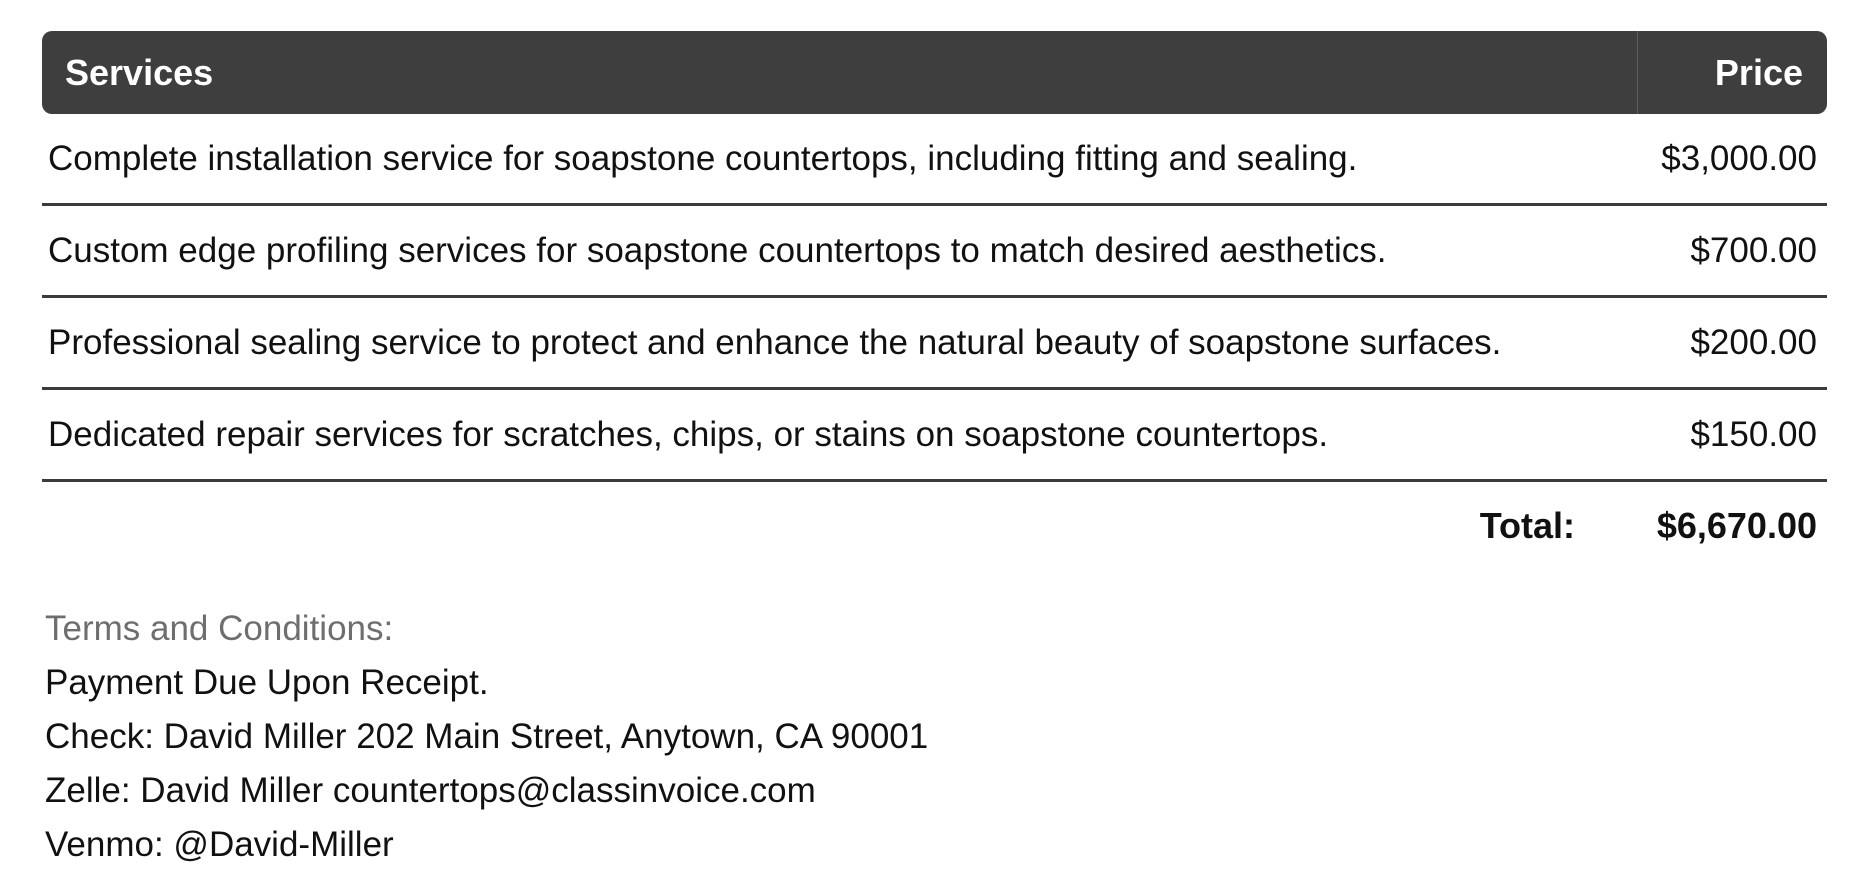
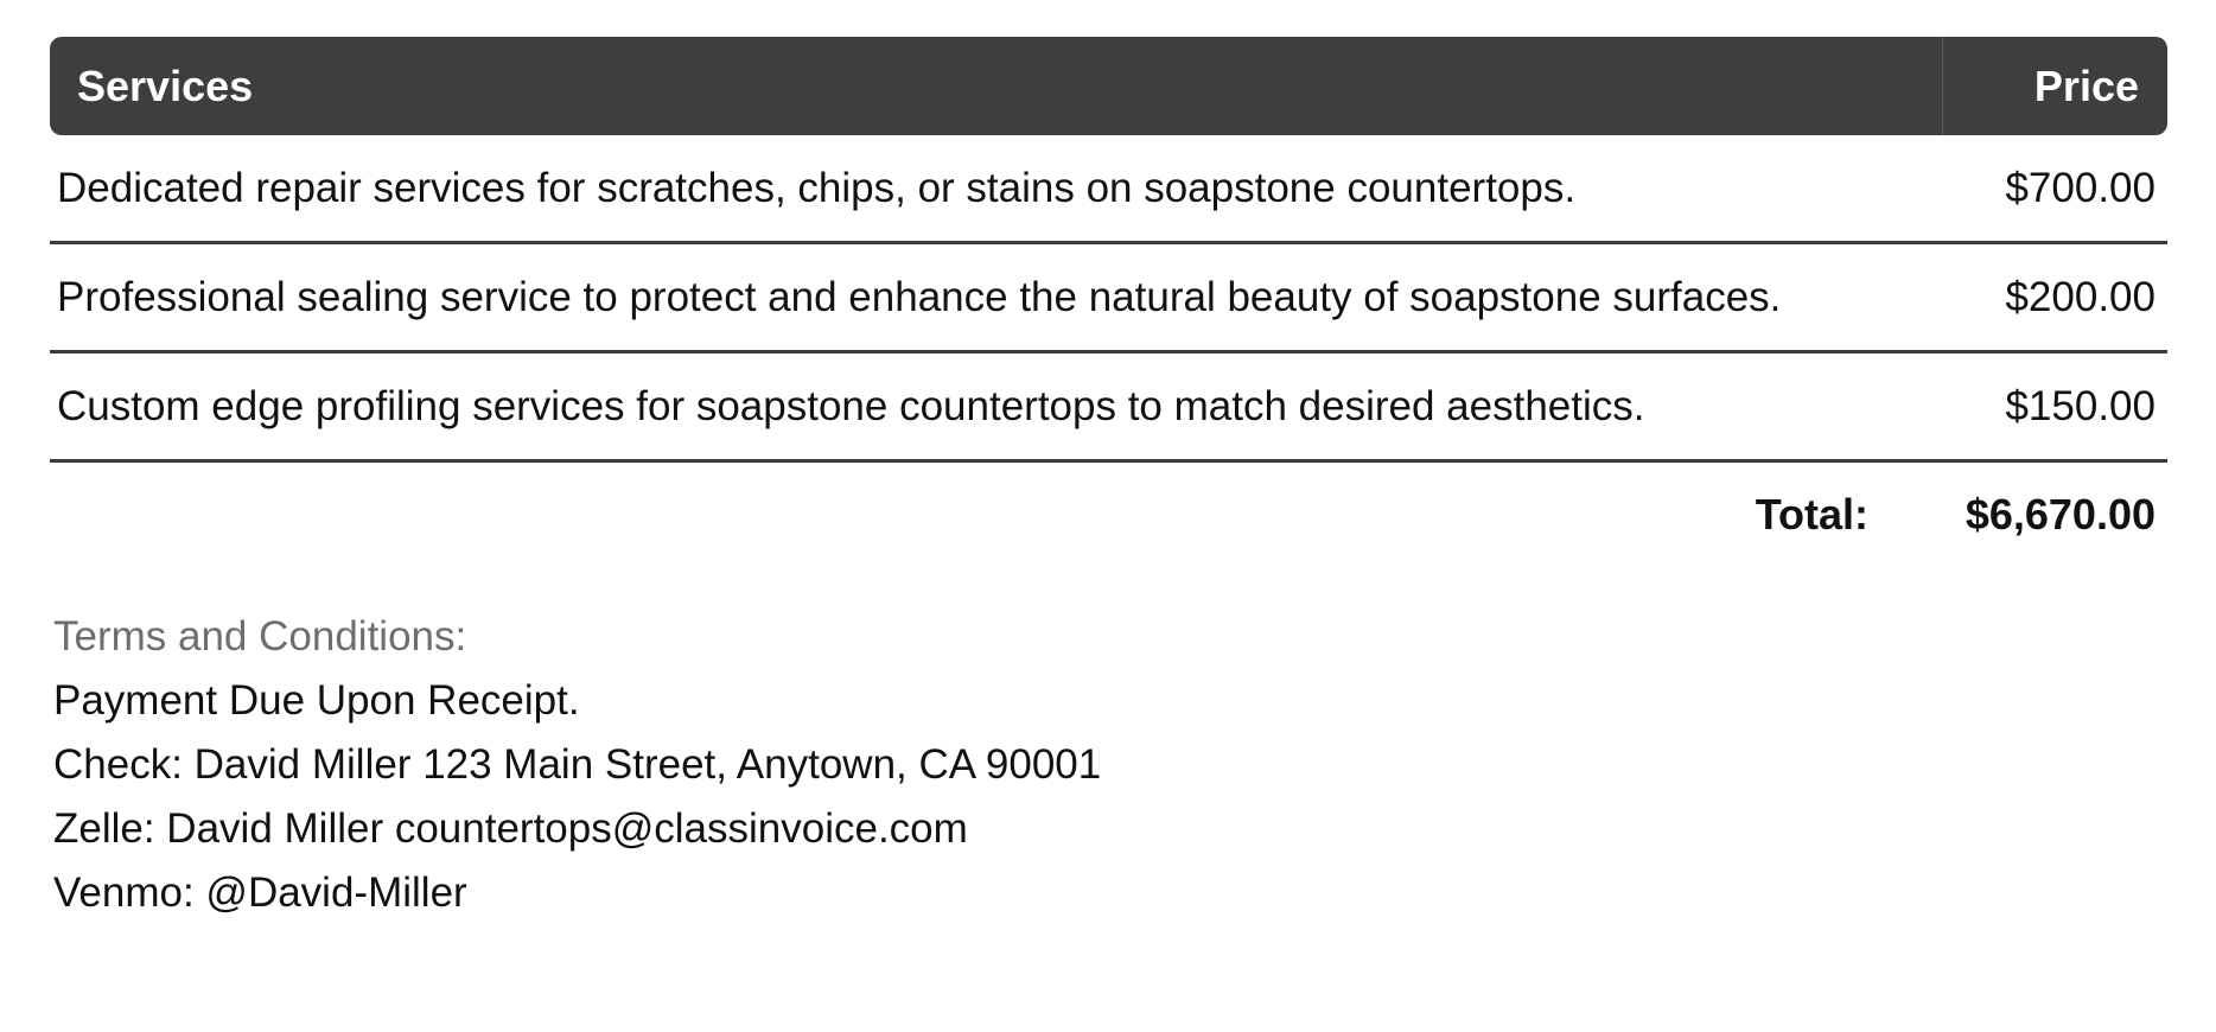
  Services	Price
- Complete installation service for soapstone countertops, including fitting and sealing.	$3,000.00
- Custom edge profiling services for soapstone countertops to match desired aesthetics.	$700.00
+ Dedicated repair services for scratches, chips, or stains on soapstone countertops.	$700.00
  Professional sealing service to protect and enhance the natural beauty of soapstone surfaces.	$200.00
- Dedicated repair services for scratches, chips, or stains on soapstone countertops.	$150.00
+ Custom edge profiling services for soapstone countertops to match desired aesthetics.	$150.00
  Total:	$6,670.00
  Terms and Conditions:
  Payment Due Upon Receipt.
- Check: David Miller 202 Main Street, Anytown, CA 90001
+ Check: David Miller 123 Main Street, Anytown, CA 90001
  Zelle: David Miller countertops@classinvoice.com
  Venmo: @David-Miller
